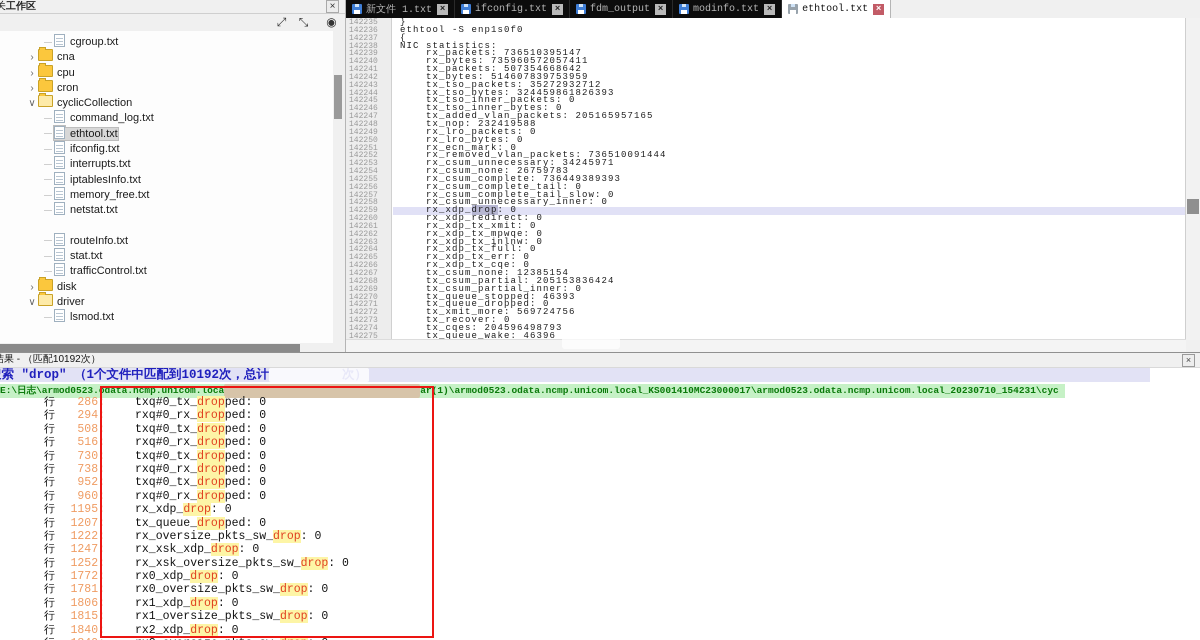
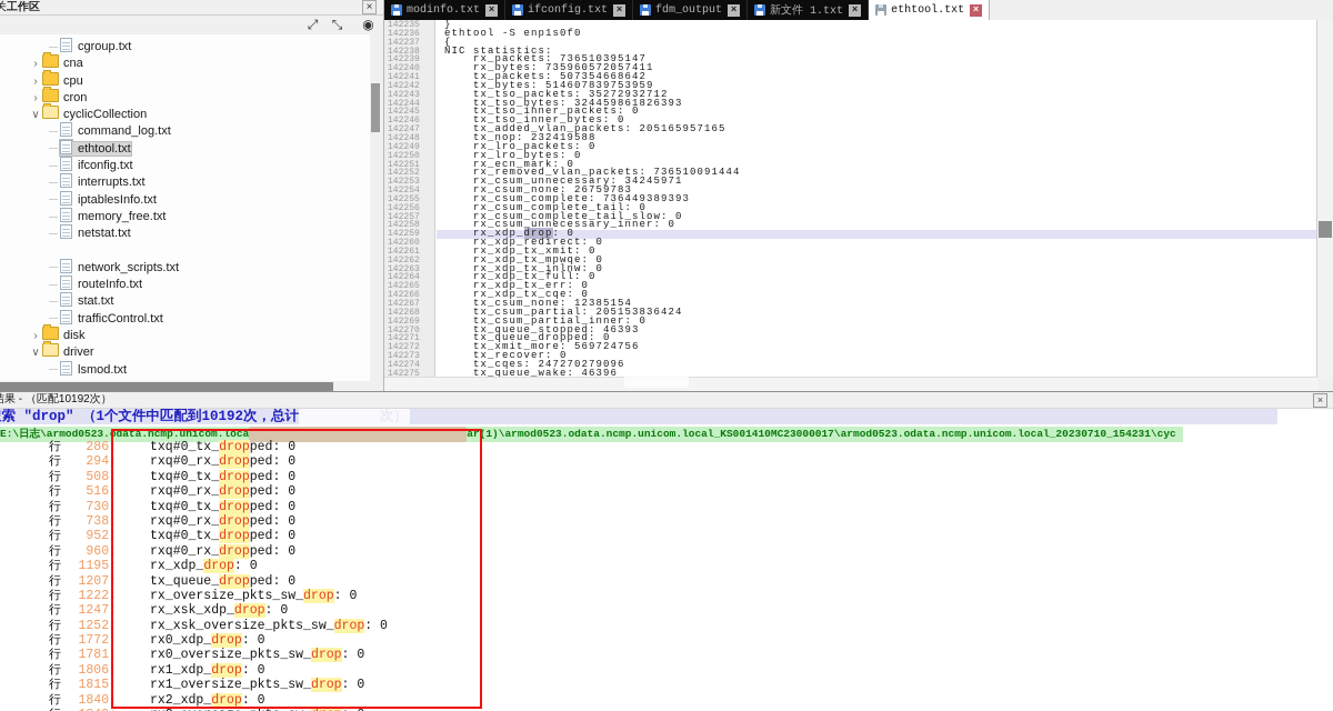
  关工作区
  ×
  ⤢
  ⤡
  ◉
  cgroup.txt
  › cna
  › cpu
  › cron
  ∨ cyclicCollection
  command_log.txt
  ethtool.txt
  ifconfig.txt
  interrupts.txt
  iptablesInfo.txt
  memory_free.txt
  netstat.txt
+ network_scripts.txt
  routeInfo.txt
  stat.txt
  trafficControl.txt
  › disk
  ∨ driver
  lsmod.txt
- 新文件 1.txt
+ modinfo.txt
  ×
  ifconfig.txt
  ×
  fdm_output
  ×
- modinfo.txt
+ 新文件 1.txt
  ×
  ethtool.txt
  ×
  142235
  142236
  142237
  142238
  142239
  142240
  142241
  142242
  142243
  142244
  142245
  142246
  142247
  142248
  142249
  142250
  142251
  142252
  142253
  142254
  142255
  142256
  142257
  142258
  142259
  142260
  142261
  142262
  142263
  142264
  142265
  142266
  142267
  142268
  142269
  142270
  142271
  142272
  142273
  142274
  142275
  }
  ethtool -S enp1s0f0
  {
  NIC statistics:
  rx_packets: 736510395147
  rx_bytes: 735960572057411
  tx_packets: 507354668642
  tx_bytes: 514607839753959
  tx_tso_packets: 35272932712
  tx_tso_bytes: 324459861826393
  tx_tso_inner_packets: 0
  tx_tso_inner_bytes: 0
  tx_added_vlan_packets: 205165957165
  tx_nop: 232419588
  rx_lro_packets: 0
  rx_lro_bytes: 0
  rx_ecn_mark: 0
  rx_removed_vlan_packets: 736510091444
  rx_csum_unnecessary: 34245971
  rx_csum_none: 26759783
  rx_csum_complete: 736449389393
  rx_csum_complete_tail: 0
  rx_csum_complete_tail_slow: 0
  rx_csum_unnecessary_inner: 0
  rx_xdp_drop: 0
  rx_xdp_redirect: 0
  rx_xdp_tx_xmit: 0
  rx_xdp_tx_mpwqe: 0
  rx_xdp_tx_inlnw: 0
  rx_xdp_tx_full: 0
  rx_xdp_tx_err: 0
  rx_xdp_tx_cqe: 0
  tx_csum_none: 12385154
  tx_csum_partial: 205153836424
  tx_csum_partial_inner: 0
  tx_queue_stopped: 46393
  tx_queue_dropped: 0
  tx_xmit_more: 569724756
  tx_recover: 0
- tx_cqes: 204596498793
+ tx_cqes: 247270279096
  tx_queue_wake: 46396
  果 - （匹配10192次）
  ×
  索 "drop" （1个文件中匹配到10192次，总计
  E:\日志\armod0523.odata.ncmp.unicom.loca ar(1)\armod0523.odata.ncmp.unicom.local_KS001410MC23000017\armod0523.odata.ncmp.unicom.local_20230710_154231\cyc
  行 286: txq#0_tx_dropped: 0
  行 294: rxq#0_rx_dropped: 0
  行 508: txq#0_tx_dropped: 0
  行 516: rxq#0_rx_dropped: 0
  行 730: txq#0_tx_dropped: 0
  行 738: rxq#0_rx_dropped: 0
  行 952: txq#0_tx_dropped: 0
  行 960: rxq#0_rx_dropped: 0
  行 1195: rx_xdp_drop: 0
  行 1207: tx_queue_dropped: 0
  行 1222: rx_oversize_pkts_sw_drop: 0
  行 1247: rx_xsk_xdp_drop: 0
  行 1252: rx_xsk_oversize_pkts_sw_drop: 0
  行 1772: rx0_xdp_drop: 0
  行 1781: rx0_oversize_pkts_sw_drop: 0
  行 1806: rx1_xdp_drop: 0
  行 1815: rx1_oversize_pkts_sw_drop: 0
  行 1840: rx2_xdp_drop: 0
